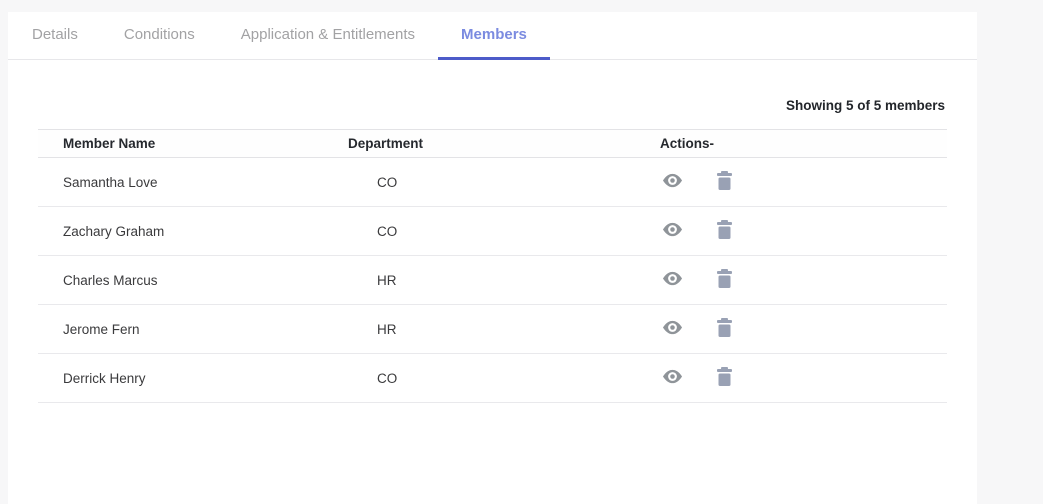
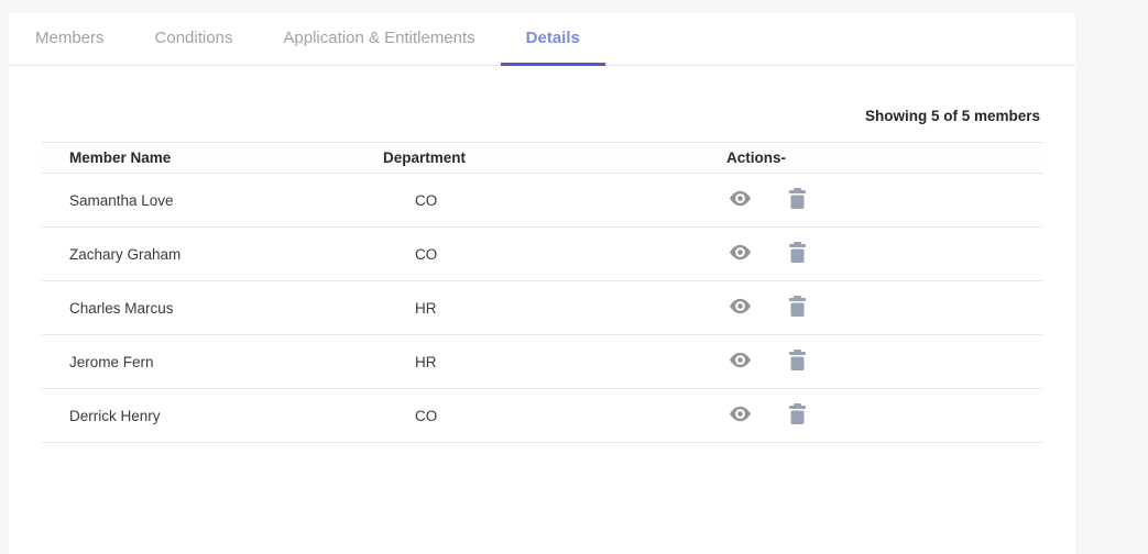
- Details
+ Members
  Conditions
  Application & Entitlements
- Members
+ Details
  Showing 5 of 5 members
  Member Name
  Department
  Actions-
  Samantha Love
  CO
  Zachary Graham
  CO
  Charles Marcus
  HR
  Jerome Fern
  HR
  Derrick Henry
  CO
